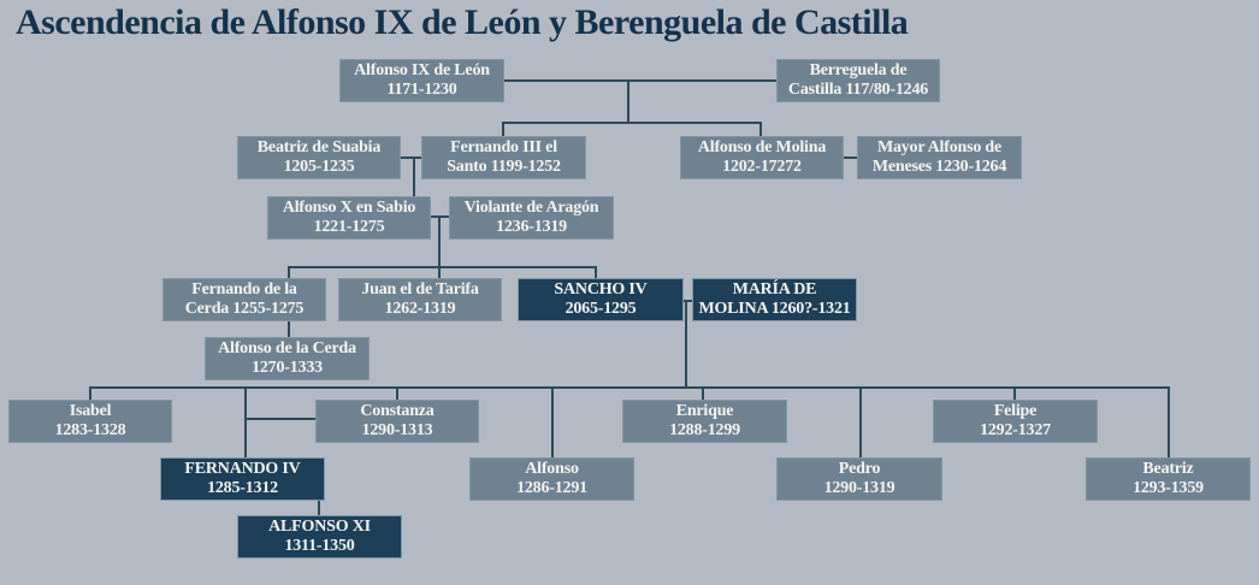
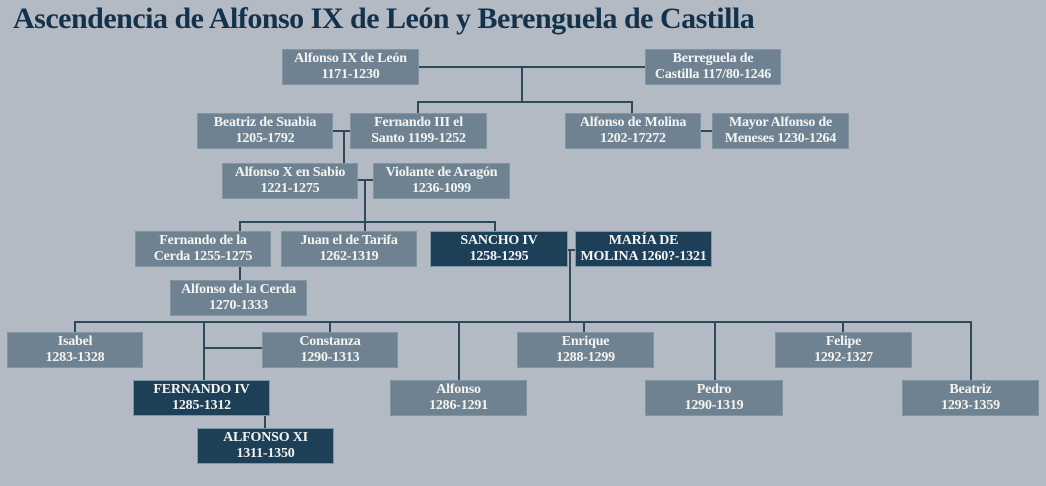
  Ascendencia de Alfonso IX de León y Berenguela de Castilla
  Alfonso IX de León
  1171-1230
  Berreguela de
  Castilla 117/80-1246
  Beatriz de Suabia
- 1205-1235
+ 1205-1792
  Fernando III el
  Santo 1199-1252
  Alfonso de Molina
  1202-17272
  Mayor Alfonso de
  Meneses 1230-1264
  Alfonso X en Sabio
  1221-1275
  Violante de Aragón
- 1236-1319
+ 1236-1099
  Fernando de la
  Cerda 1255-1275
  Juan el de Tarifa
  1262-1319
  SANCHO IV
- 2065-1295
+ 1258-1295
  MARÍA DE
  MOLINA 1260?-1321
  Alfonso de la Cerda
  1270-1333
  Isabel
  1283-1328
  Constanza
  1290-1313
  Enrique
  1288-1299
  Felipe
  1292-1327
  FERNANDO IV
  1285-1312
  Alfonso
  1286-1291
  Pedro
  1290-1319
  Beatriz
  1293-1359
  ALFONSO XI
  1311-1350
